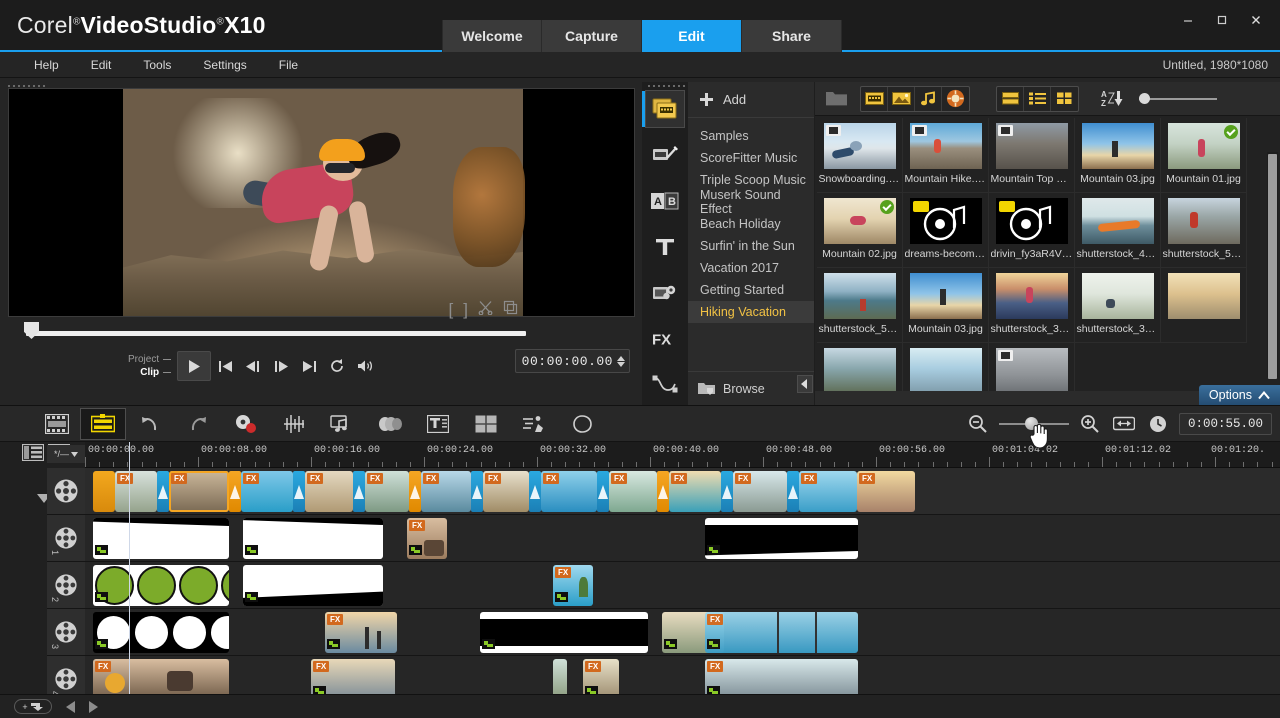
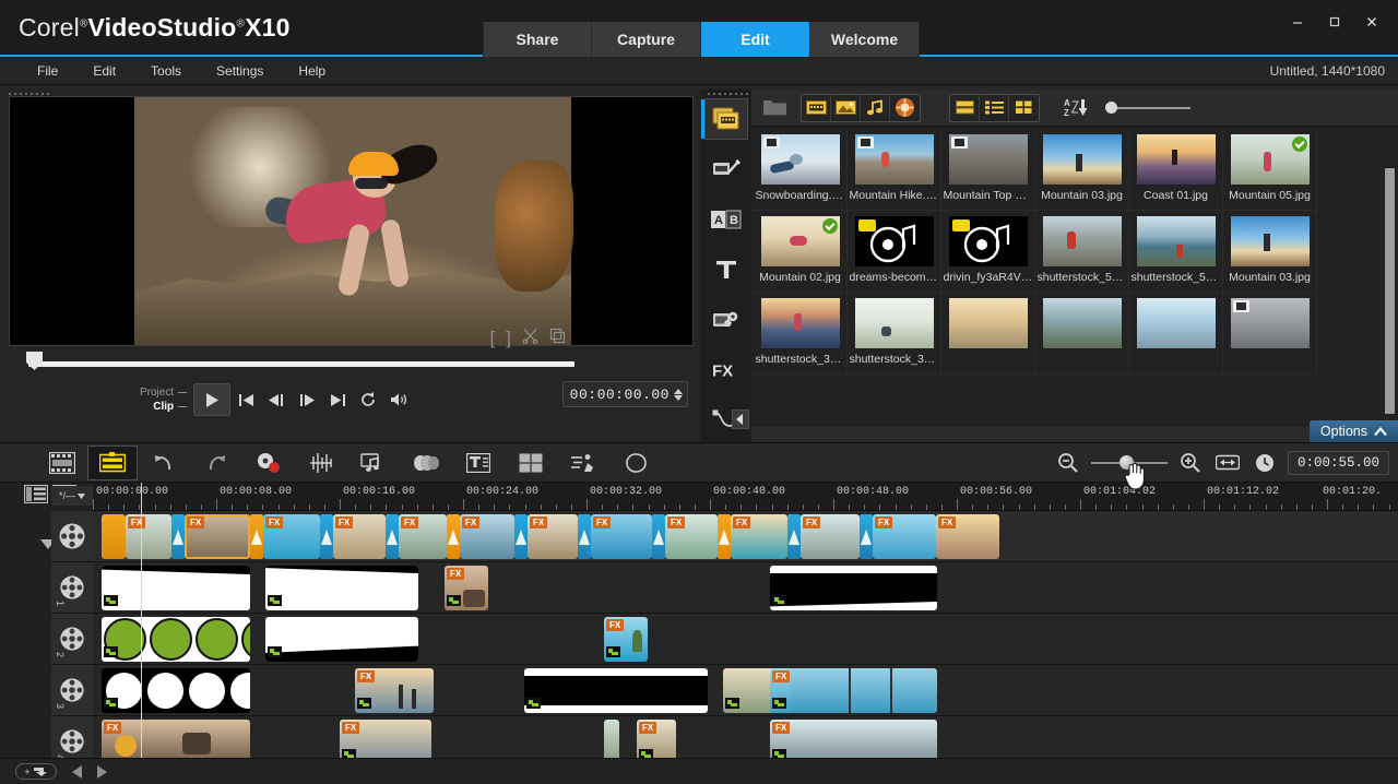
  Corel®VideoStudio®X10
- Welcome
+ Share
  Capture
  Edit
- Share
+ Welcome
- Help
+ File
  Edit
  Tools
  Settings
- File
+ Help
- Untitled, 1980*1080
+ Untitled, 1440*1080
  Project
  Clip
  [
  ]
  00:00:00.00
  A
  B
  FX
- Add
- Samples
- ScoreFitter Music
- Triple Scoop Music
- Muserk Sound Effect
- Beach Holiday
- Surfin' in the Sun
- Vacation 2017
- Getting Started
- Hiking Vacation
- Browse
  A
  Z
  Snowboarding.m.
  Mountain Hike.m.
  Mountain Top Vi..
  Mountain 03.jpg
+ Coast 01.jpg
- Mountain 01.jpg
+ Mountain 05.jpg
  Mountain 02.jpg
  dreams-become-.
  drivin_fy3aR4V0..
- shutterstock_49...
  shutterstock_52...
  shutterstock_52...
  Mountain 03.jpg
  shutterstock_38...
  shutterstock_38...
  Options
  0:00:55.00
  */—
  00:00:00.00
  00:00:08.00
  00:00:16.00
  00:00:24.00
  00:00:32.00
  00:00:40.00
  00:00:48.00
  00:00:56.00
  00:01:04.02
  00:01:12.02
  00:01:20.
  FX
  FX
  FX
  FX
  FX
  FX
  FX
  FX
  FX
  FX
  FX
  FX
  FX
  FX
  FX
  FX
  FX
  FX
  FX
  FX
  FX
  +
